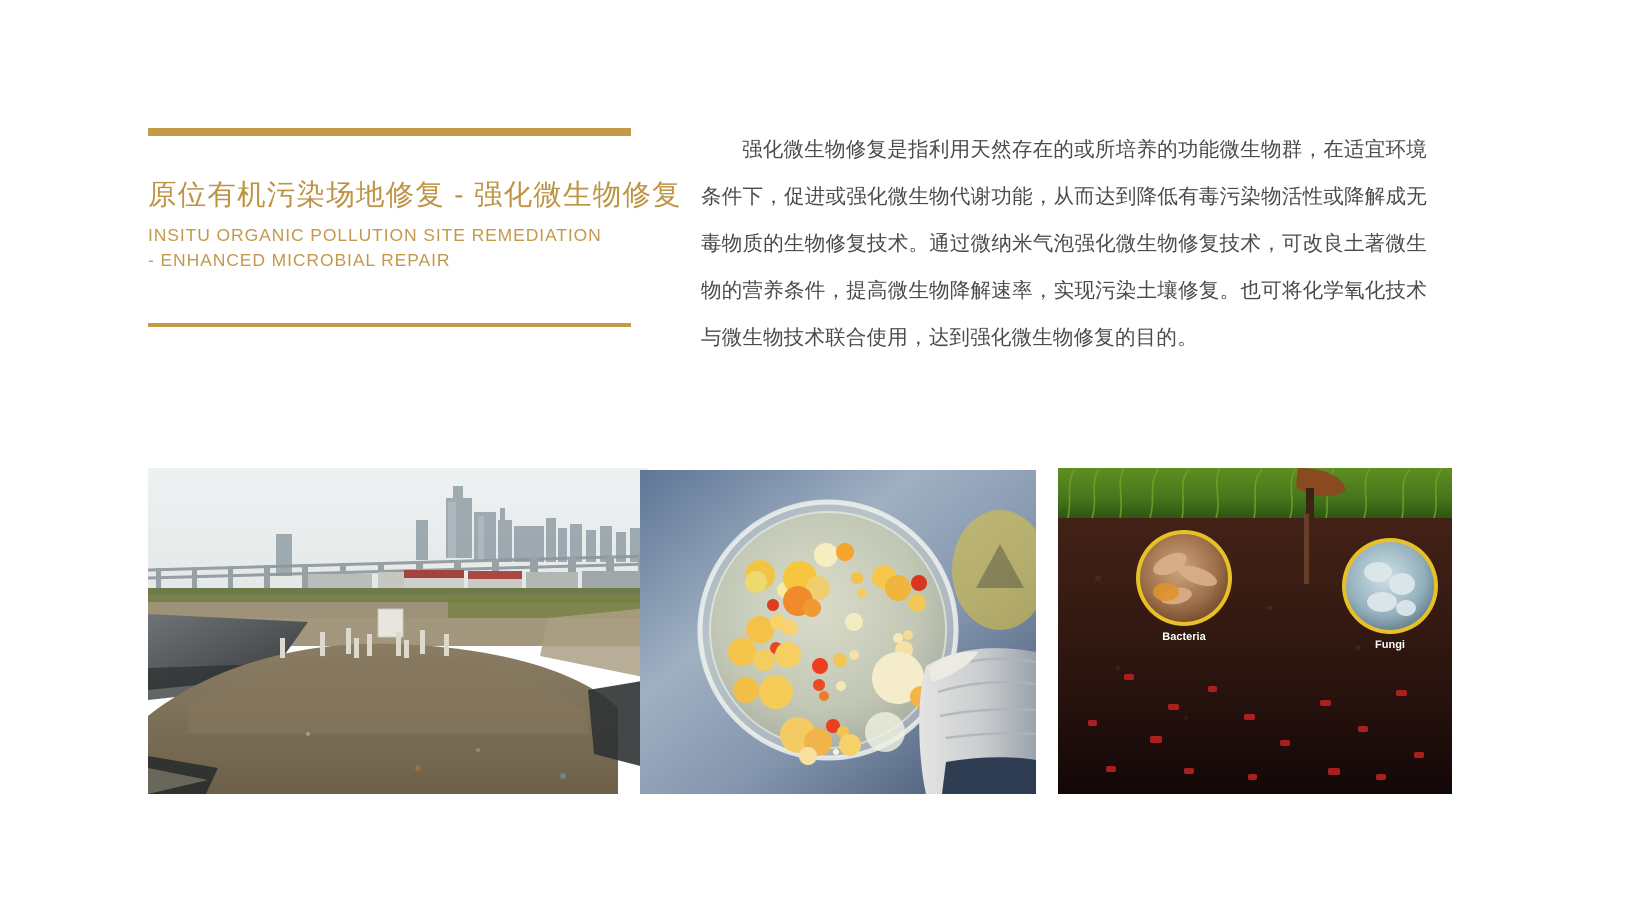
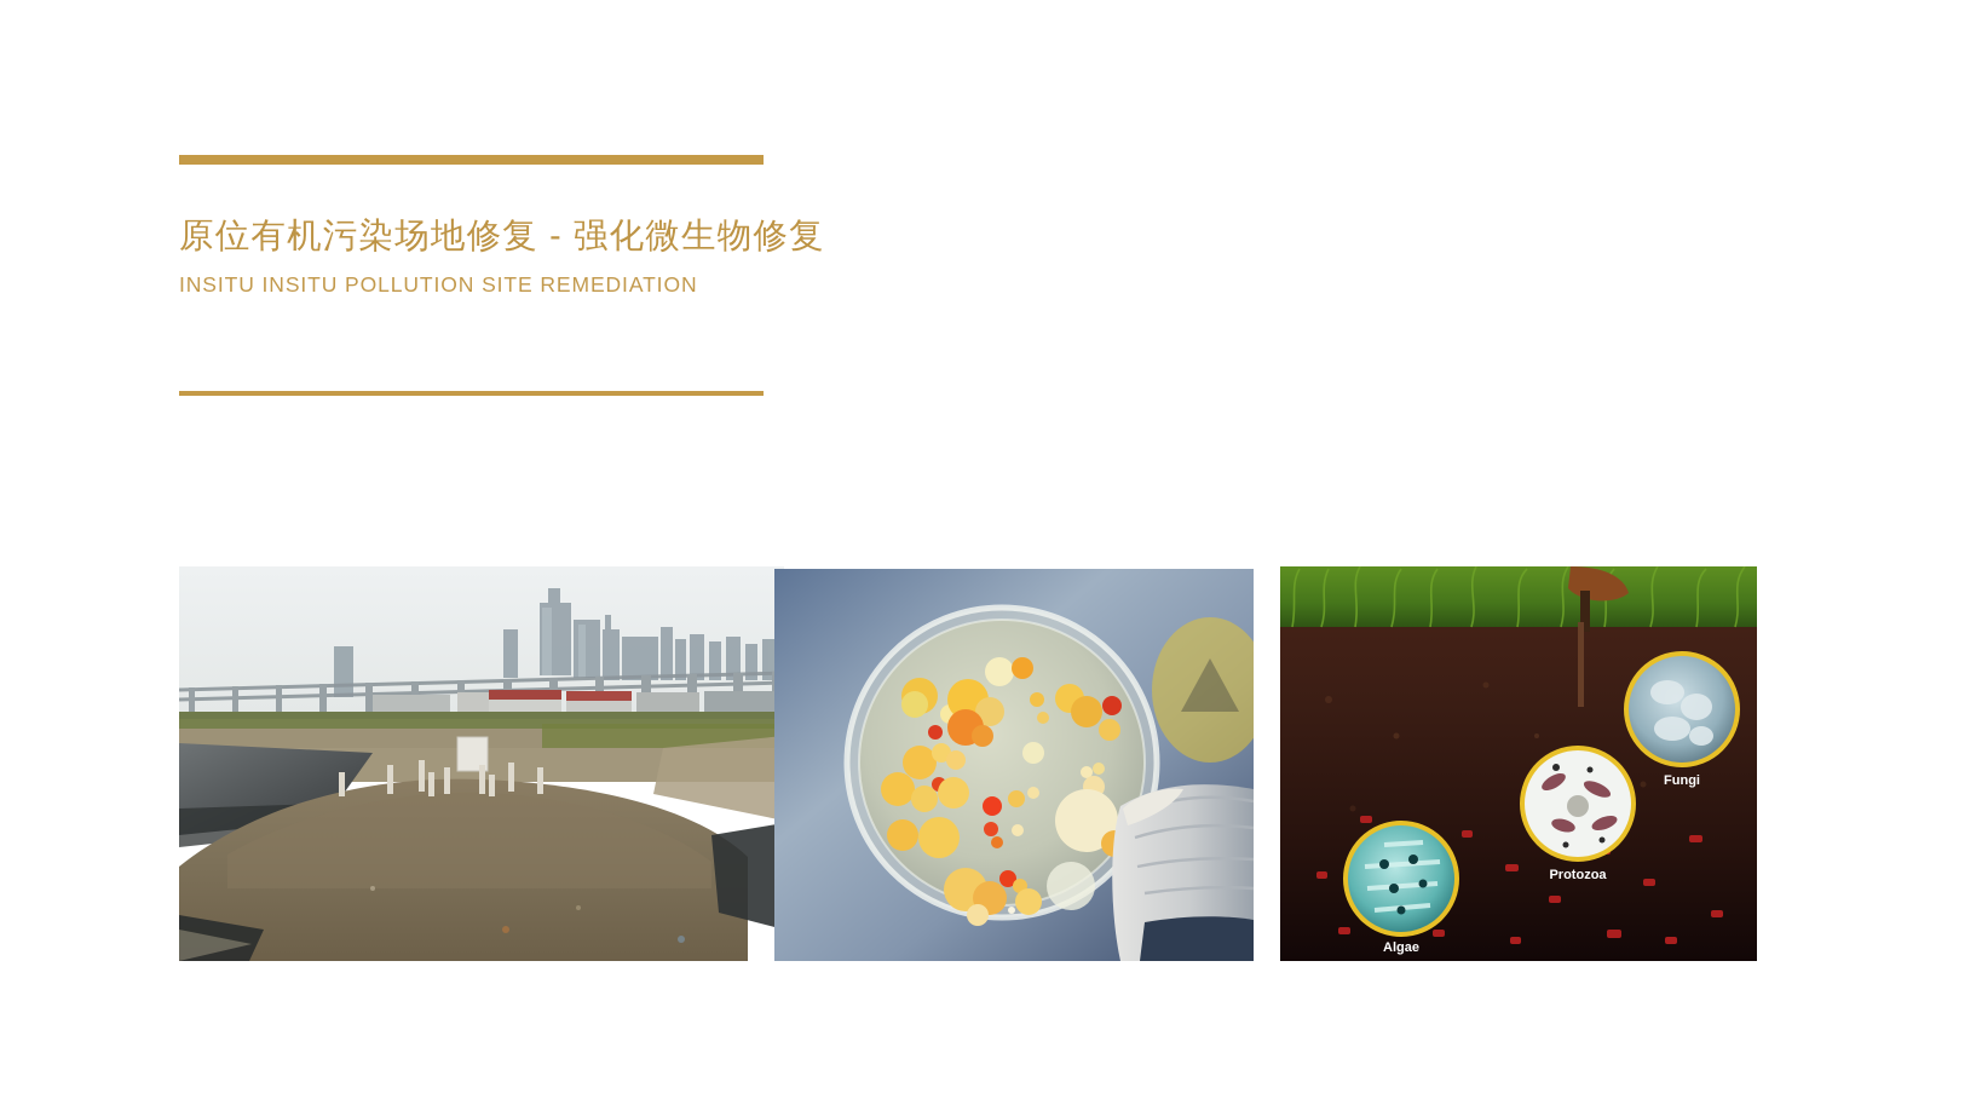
  原位有机污染场地修复 - 强化微生物修复
- INSITU ORGANIC POLLUTION SITE REMEDIATION
+ INSITU INSITU POLLUTION SITE REMEDIATION
- - ENHANCED MICROBIAL REPAIR
- 强化微生物修复是指利用天然存在的或所培养的功能微生物群，在适宜环境条件下，促进或强化微生物代谢功能，从而达到降低有毒污染物活性或降解成无毒物质的生物修复技术。通过微纳米气泡强化微生物修复技术，可改良土著微生物的营养条件，提高微生物降解速率，实现污染土壤修复。也可将化学氧化技术与微生物技术联合使用，达到强化微生物修复的目的。
- Bacteria
  Fungi
+ Protozoa
+ Algae
